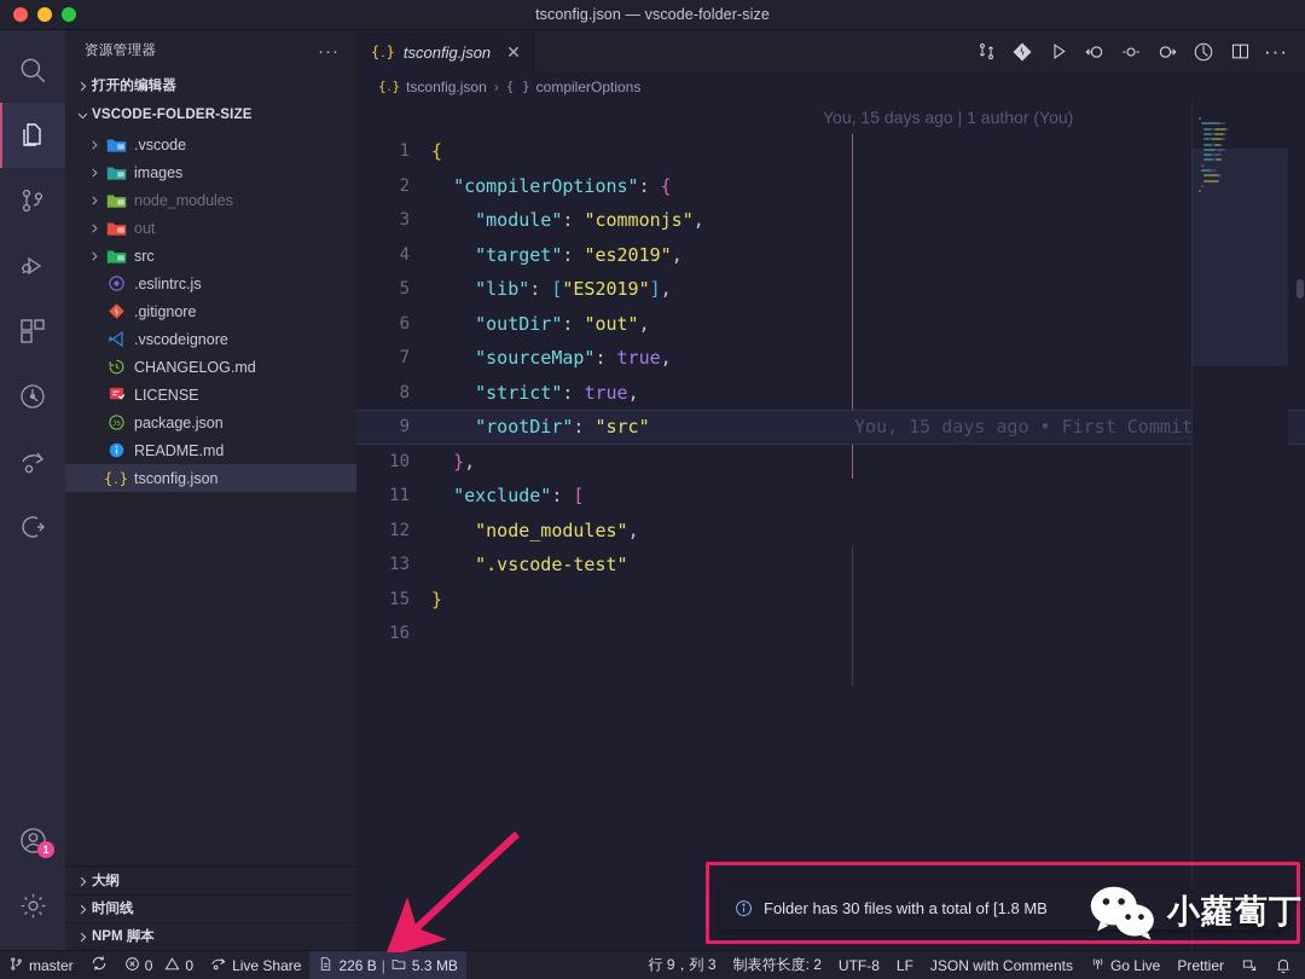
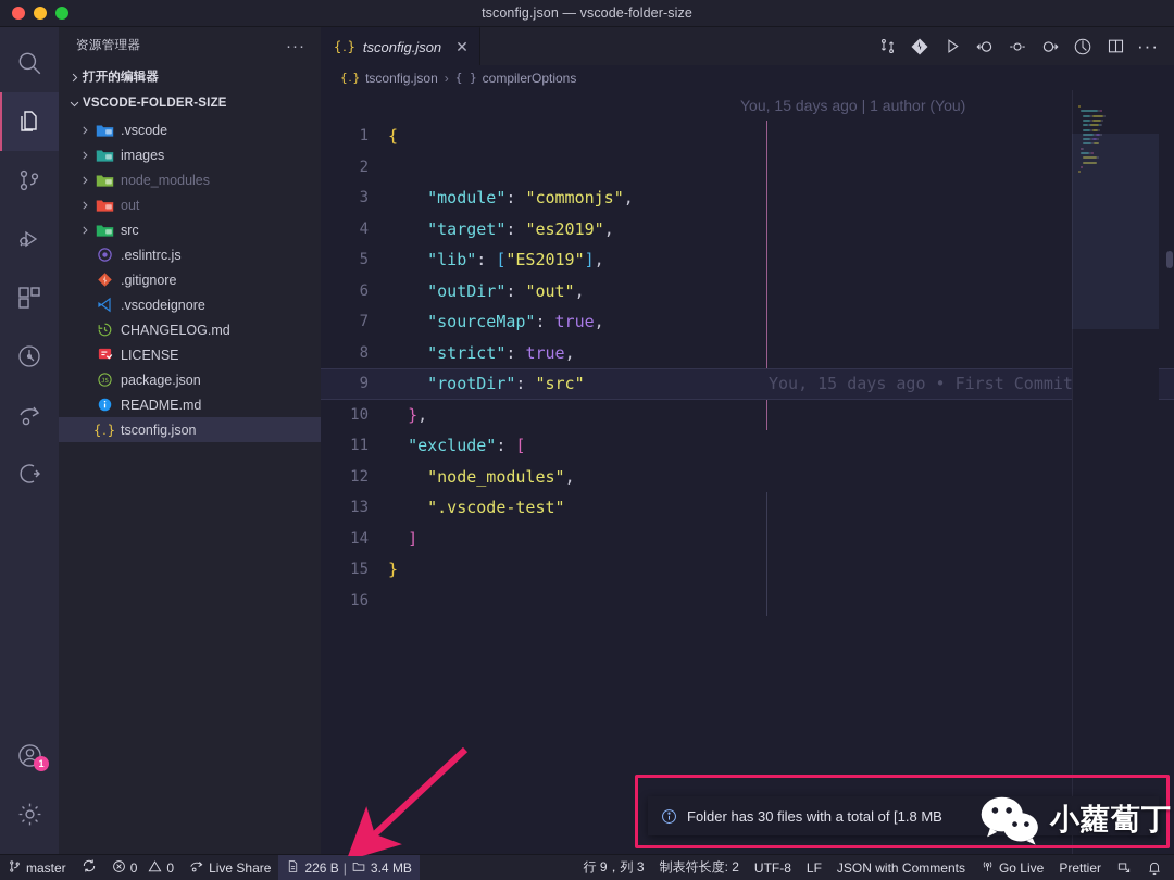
  tsconfig.json — vscode-folder-size
  1
  资源管理器
  ···
  打开的编辑器
  VSCODE-FOLDER-SIZE
  .vscode
  images
  node_modules
  out
  src
  .eslintrc.js
  .gitignore
  .vscodeignore
  CHANGELOG.md
  LICENSE
  package.json
  README.md
  {.}
  tsconfig.json
- 大纲
- 时间线
- NPM 脚本
  {.}
  tsconfig.json
  ✕
  ···
  {.}
  tsconfig.json
  ›
  { }
  compilerOptions
  You, 15 days ago | 1 author (You)
  1
  {
  2
- "compilerOptions": {
  3
  "module": "commonjs",
  4
  "target": "es2019",
  5
  "lib": ["ES2019"],
  6
  "outDir": "out",
  7
  "sourceMap": true,
  8
  "strict": true,
  9
  "rootDir": "src"
  You, 15 days ago • First Commit
  10
  },
  11
  "exclude": [
  12
  "node_modules",
  13
  ".vscode-test"
+ 14
+ ]
  15
  }
  16
  master
  0
  0
  Live Share
  226 B
  |
- 5.3 MB
+ 3.4 MB
  行 9，列 3
  制表符长度: 2
  UTF-8
  LF
  JSON with Comments
  Go Live
  Prettier
  Folder has 30 files with a total of [1.8 MB
  小蘿蔔丁
